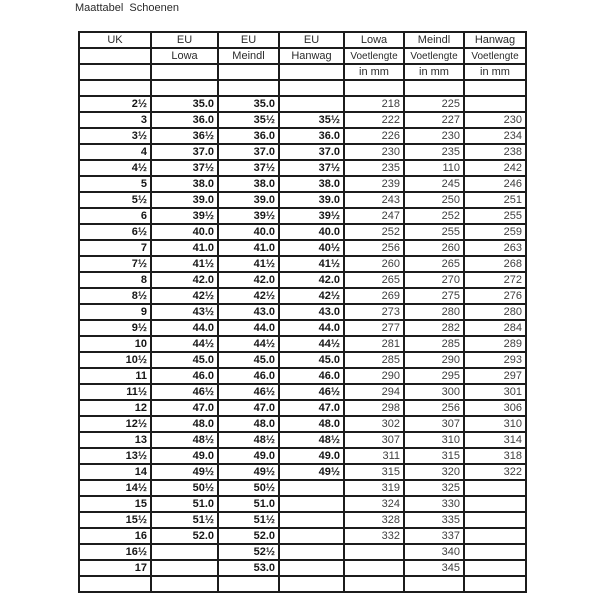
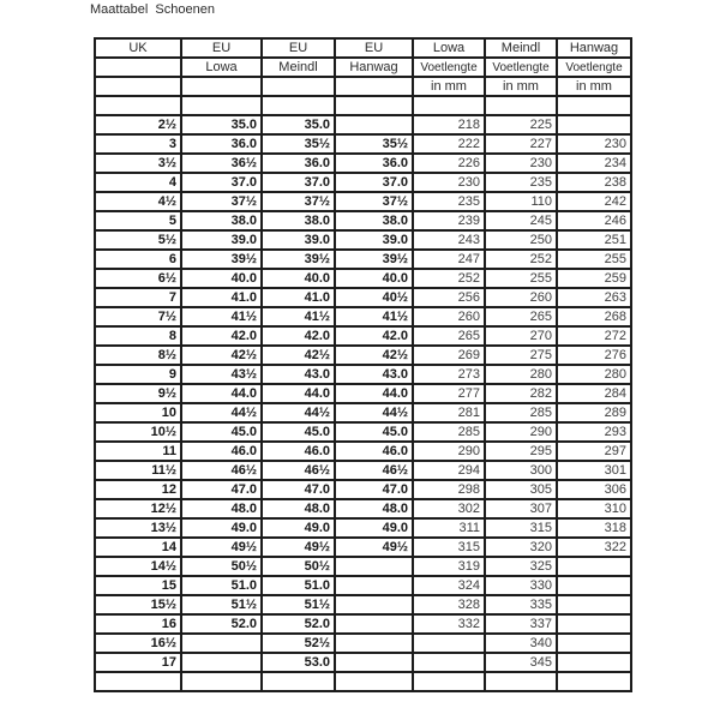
  Maattabel Schoenen
  UK	EU	EU	EU	Lowa	Meindl	Hanwag
  	Lowa	Meindl	Hanwag	Voetlengte	Voetlengte	Voetlengte
  				in mm	in mm	in mm
  2½	35.0	35.0		218	225
  3	36.0	35½	35½	222	227	230
  3½	36½	36.0	36.0	226	230	234
  4	37.0	37.0	37.0	230	235	238
  4½	37½	37½	37½	235	110	242
  5	38.0	38.0	38.0	239	245	246
  5½	39.0	39.0	39.0	243	250	251
  6	39½	39½	39½	247	252	255
  6½	40.0	40.0	40.0	252	255	259
  7	41.0	41.0	40½	256	260	263
  7½	41½	41½	41½	260	265	268
  8	42.0	42.0	42.0	265	270	272
  8½	42½	42½	42½	269	275	276
  9	43½	43.0	43.0	273	280	280
  9½	44.0	44.0	44.0	277	282	284
  10	44½	44½	44½	281	285	289
  10½	45.0	45.0	45.0	285	290	293
  11	46.0	46.0	46.0	290	295	297
  11½	46½	46½	46½	294	300	301
- 12	47.0	47.0	47.0	298	256	306
+ 12	47.0	47.0	47.0	298	305	306
  12½	48.0	48.0	48.0	302	307	310
- 13	48½	48½	48½	307	310	314
  13½	49.0	49.0	49.0	311	315	318
  14	49½	49½	49½	315	320	322
  14½	50½	50½		319	325
  15	51.0	51.0		324	330
  15½	51½	51½		328	335
  16	52.0	52.0		332	337
  16½		52½			340
  17		53.0			345
